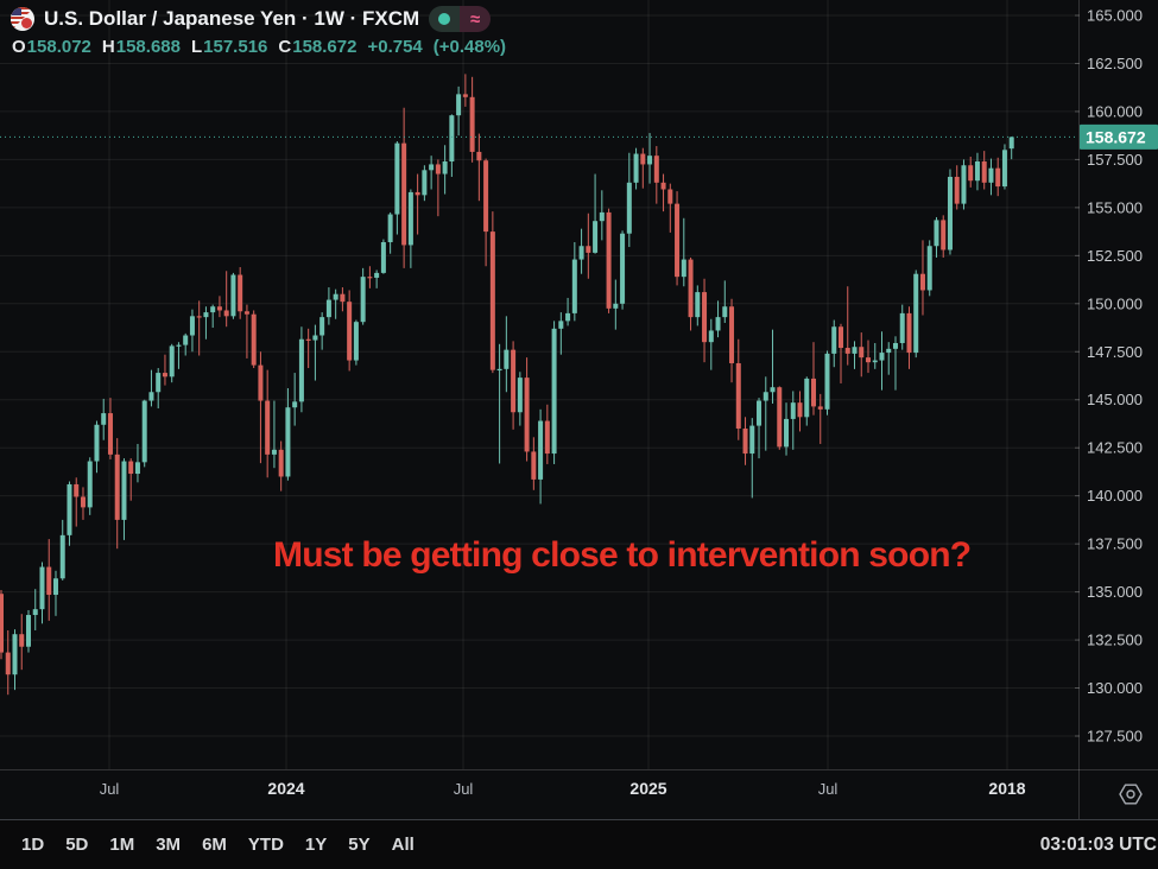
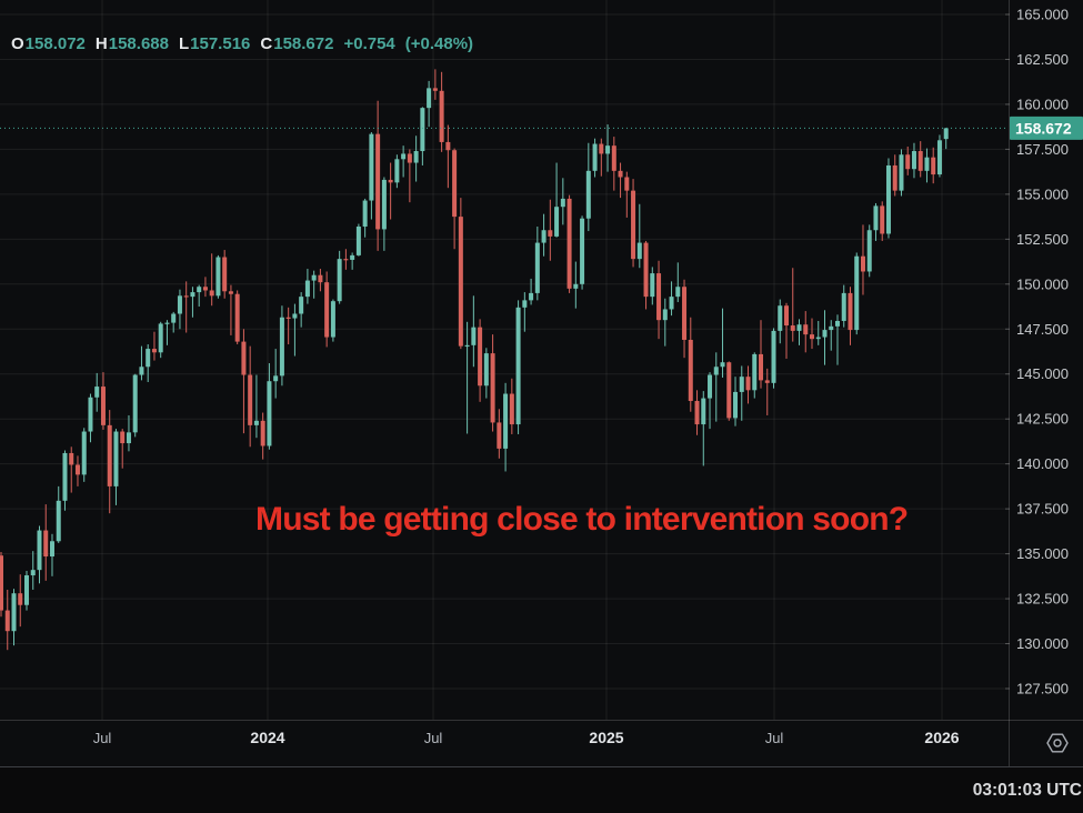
  165.000
  162.500
  160.000
  157.500
  155.000
  152.500
  150.000
  147.500
  145.000
  142.500
  140.000
  137.500
  135.000
  132.500
  130.000
  127.500
  Jul
  2024
  Jul
  2025
  Jul
- 2018
+ 2026
  158.672
- U.S. Dollar / Japanese Yen · 1W · FXCM
- ≈
  O
  158.072
  H
  158.688
  L
  157.516
  C
  158.672
  +0.754
  (+0.48%)
  Must be getting close to intervention soon?
- 1D
- 5D
- 1M
- 3M
- 6M
- YTD
- 1Y
- 5Y
- All
  03:01:03 UTC
